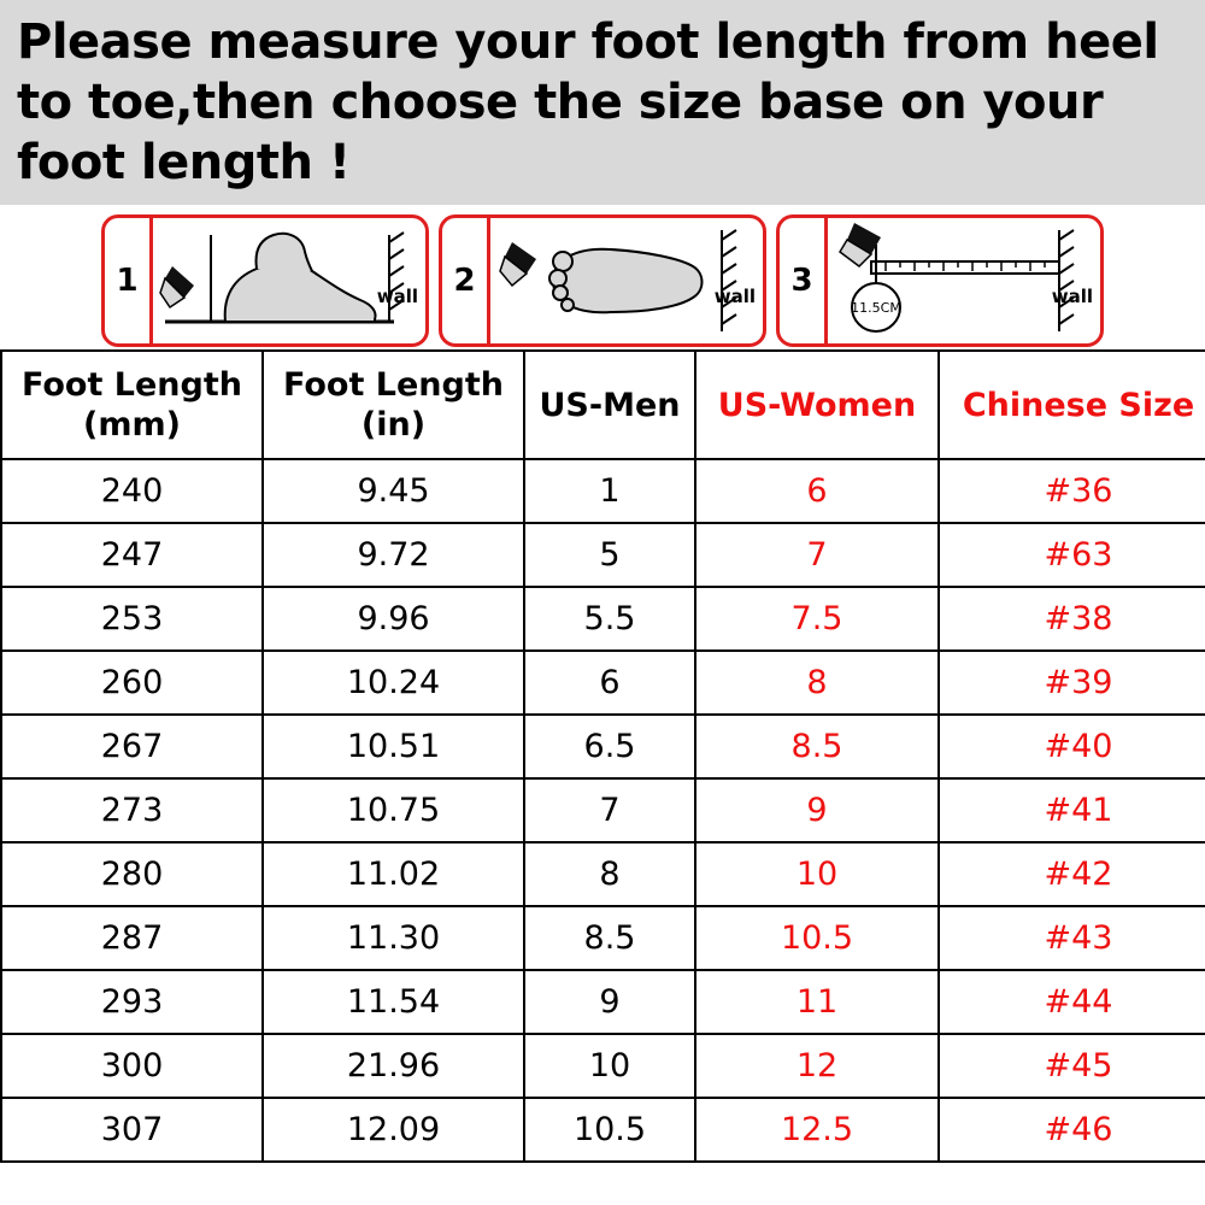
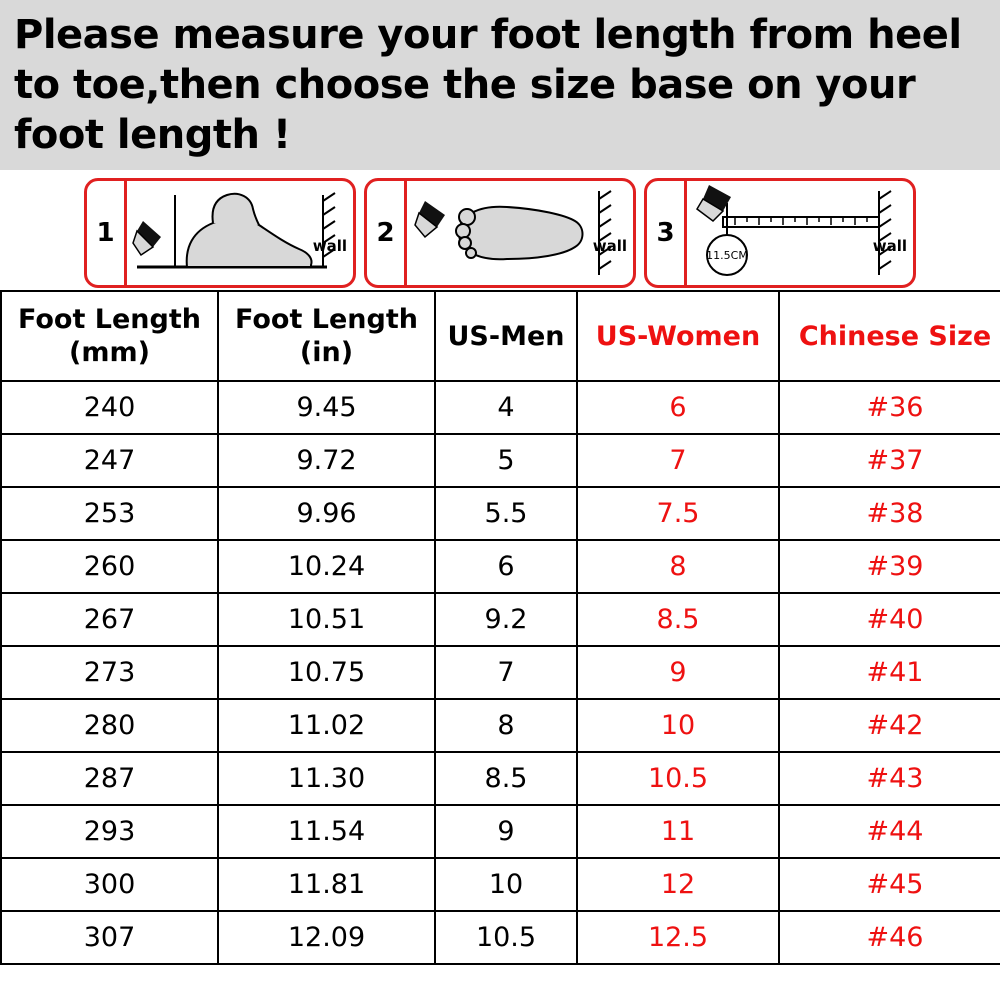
  Please measure your foot length from heel to toe,then choose the size base on your foot length !
  1
  wall
  2
  wall
  3
  11.5CM
  wall
  Foot Length (mm)	Foot Length (in)	US-Men	US-Women	Chinese Size
- 240	9.45	1	6	#36
+ 240	9.45	4	6	#36
- 247	9.72	5	7	#63
+ 247	9.72	5	7	#37
  253	9.96	5.5	7.5	#38
  260	10.24	6	8	#39
- 267	10.51	6.5	8.5	#40
+ 267	10.51	9.2	8.5	#40
  273	10.75	7	9	#41
  280	11.02	8	10	#42
  287	11.30	8.5	10.5	#43
  293	11.54	9	11	#44
- 300	21.96	10	12	#45
+ 300	11.81	10	12	#45
  307	12.09	10.5	12.5	#46
